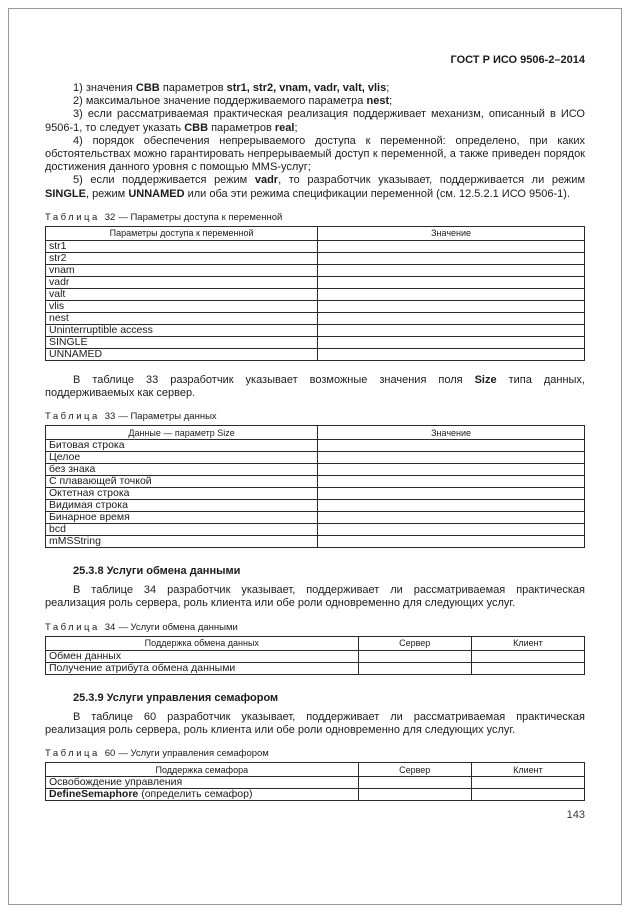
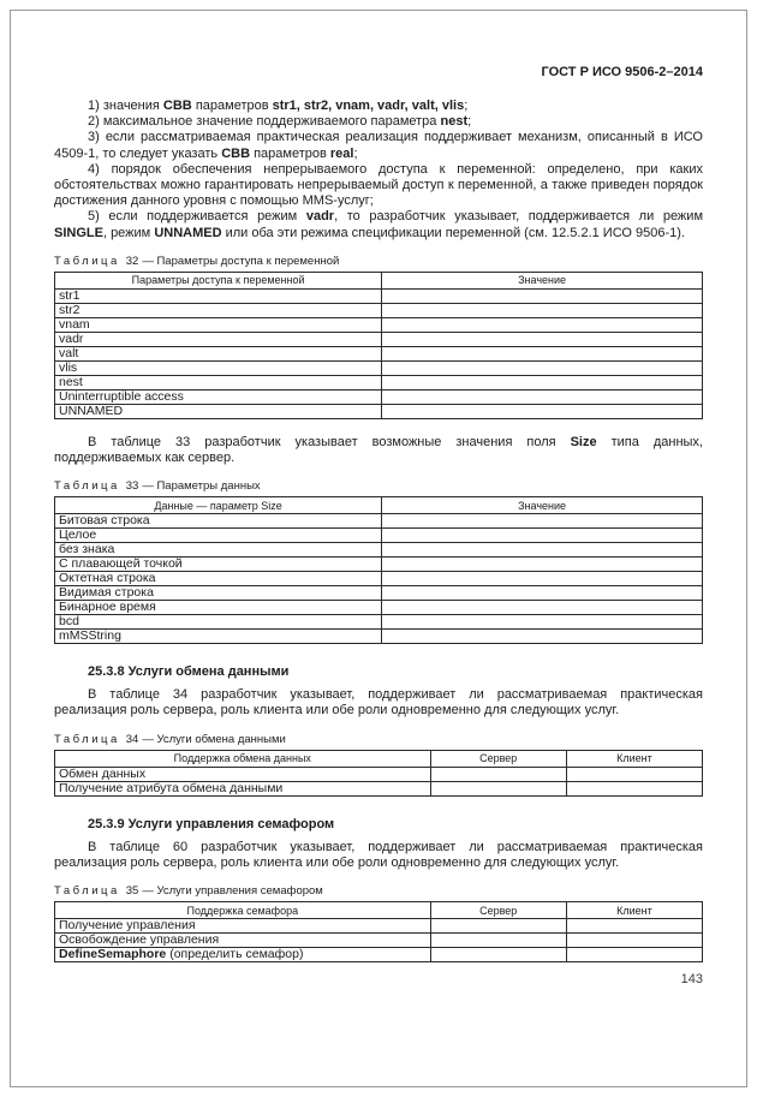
  ГОСТ Р ИСО 9506-2–2014
  1) значения СВВ параметров str1, str2, vnam, vadr, valt, vlis;
  2) максимальное значение поддерживаемого параметра nest;
- 3) если рассматриваемая практическая реализация поддерживает механизм, описанный в ИСО 9506-1, то следует указать СВВ параметров real;
+ 3) если рассматриваемая практическая реализация поддерживает механизм, описанный в ИСО 4509-1, то следует указать СВВ параметров real;
  4) порядок обеспечения непрерываемого доступа к переменной: определено, при каких обстоятельствах можно гарантировать непрерываемый доступ к переменной, а также приведен порядок достижения данного уровня с помощью MMS-услуг;
  5) если поддерживается режим vadr, то разработчик указывает, поддерживается ли режим SINGLE, режим UNNAMED или оба эти режима спецификации переменной (см. 12.5.2.1 ИСО 9506-1).
  Таблица 32 — Параметры доступа к переменной
  Параметры доступа к переменной	Значение
  str1
  str2
  vnam
  vadr
  valt
  vlis
  nest
  Uninterruptible access
- SINGLE
  UNNAMED
  В таблице 33 разработчик указывает возможные значения поля Size типа данных, поддерживаемых как сервер.
  Таблица 33 — Параметры данных
  Данные — параметр Size	Значение
  Битовая строка
  Целое
  без знака
  С плавающей точкой
  Октетная строка
  Видимая строка
  Бинарное время
  bcd
  mMSString
  25.3.8 Услуги обмена данными
  В таблице 34 разработчик указывает, поддерживает ли рассматриваемая практическая реализация роль сервера, роль клиента или обе роли одновременно для следующих услуг.
  Таблица 34 — Услуги обмена данными
  Поддержка обмена данных	Сервер	Клиент
  Обмен данных
  Получение атрибута обмена данными
  25.3.9 Услуги управления семафором
  В таблице 60 разработчик указывает, поддерживает ли рассматриваемая практическая реализация роль сервера, роль клиента или обе роли одновременно для следующих услуг.
- Таблица 60 — Услуги управления семафором
+ Таблица 35 — Услуги управления семафором
  Поддержка семафора	Сервер	Клиент
+ Получение управления
  Освобождение управления
  DefineSemaphore (определить семафор)
  143
